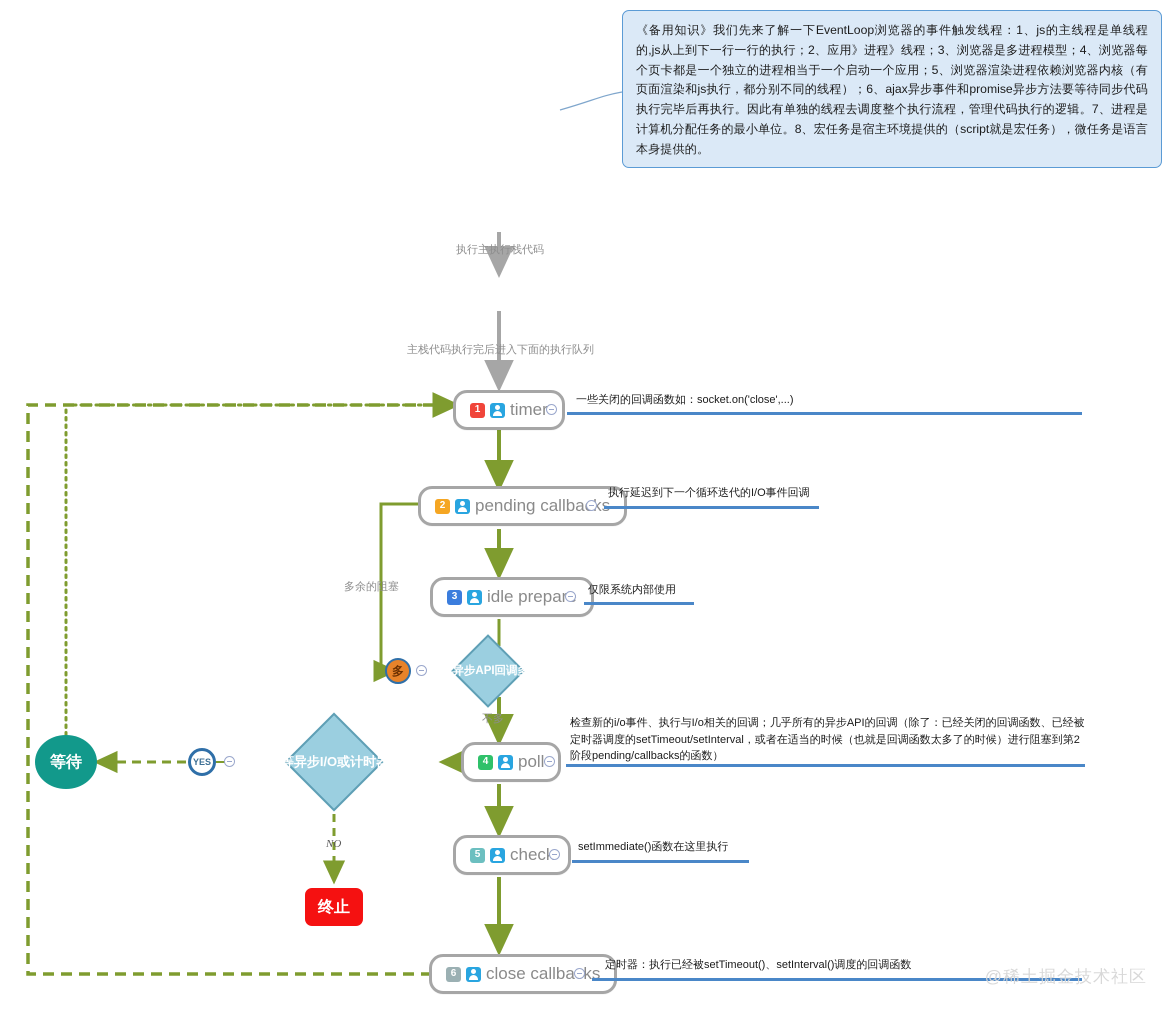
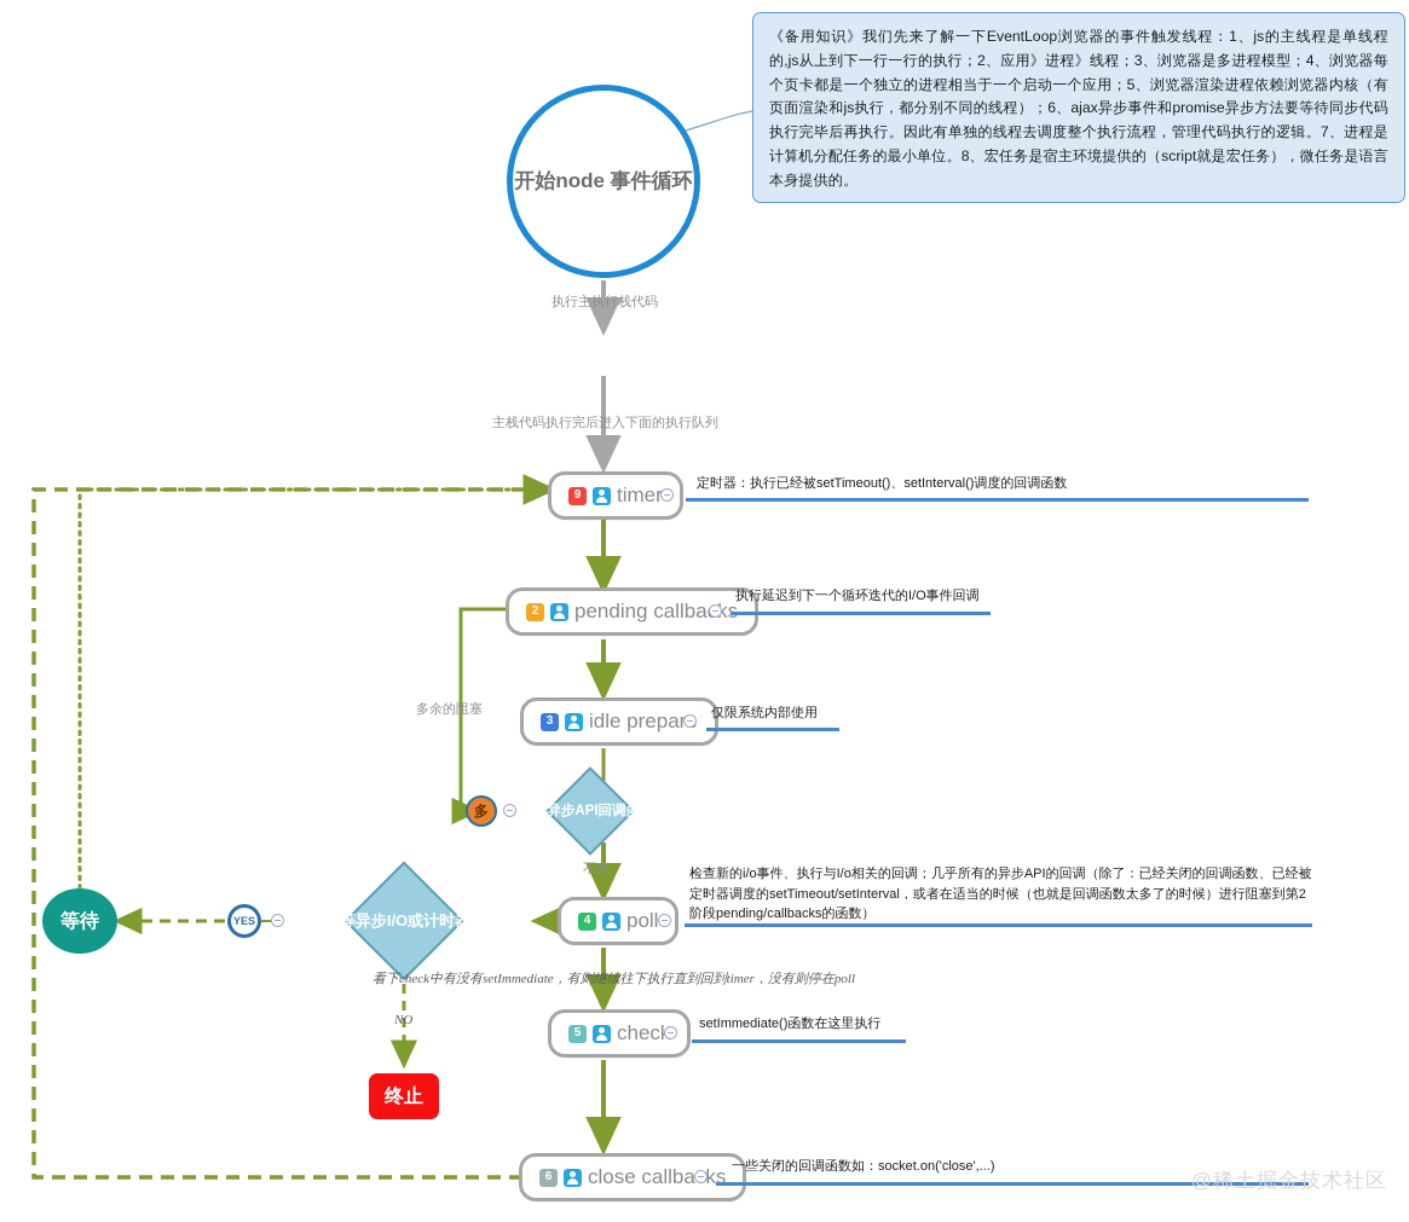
  《备用知识》我们先来了解一下EventLoop浏览器的事件触发线程：1、js的主线程是单线程的,js从上到下一行一行的执行；2、应用》进程》线程；3、浏览器是多进程模型；4、浏览器每个页卡都是一个独立的进程相当于一个启动一个应用；5、浏览器渲染进程依赖浏览器内核（有页面渲染和js执行，都分别不同的线程）；6、ajax异步事件和promise异步方法要等待同步代码执行完毕后再执行。因此有单独的线程去调度整个执行流程，管理代码执行的逻辑。7、进程是计算机分配任务的最小单位。8、宏任务是宿主环境提供的（script就是宏任务），微任务是语言本身提供的。
+ 开始node 事件循环
  执行主执行栈代码
  主栈代码执行完后进入下面的执行队列
- 1
+ 9
  timer
- 一些关闭的回调函数如：socket.on('close',...)
+ 定时器：执行已经被setTimeout()、setInterval()调度的回调函数
  2
  pending callbak
  执行延迟到下一个循环迭代的I/O事件回调
  多余的阻塞
  3
  idle prepa
  仅限系统内部使用
  多
  异步API回调多吗?
  不多
  4
  poll
  检查新的i/o事件、执行与I/o相关的回调；几乎所有的异步API的回调（除了：已经关闭的回调函数、已经被定时器调度的setTimeout/setInterval，或者在适当的时候（也就是回调函数太多了的时候）进行阻塞到第2阶段pending/callbacks的函数）
  在等异步I/O或计时器吗
  YES
  等待
+ 看下check中有没有setImmediate，有则继续往下执行直到回到timer，没有则停在poll
  NO
  终止
  5
  chec
  setImmediate()函数在这里执行
  6
  close callbaks
- 定时器：执行已经被setTimeout()、setInterval()调度的回调函数
+ 一些关闭的回调函数如：socket.on('close',...)
  @稀土掘金技术社区
